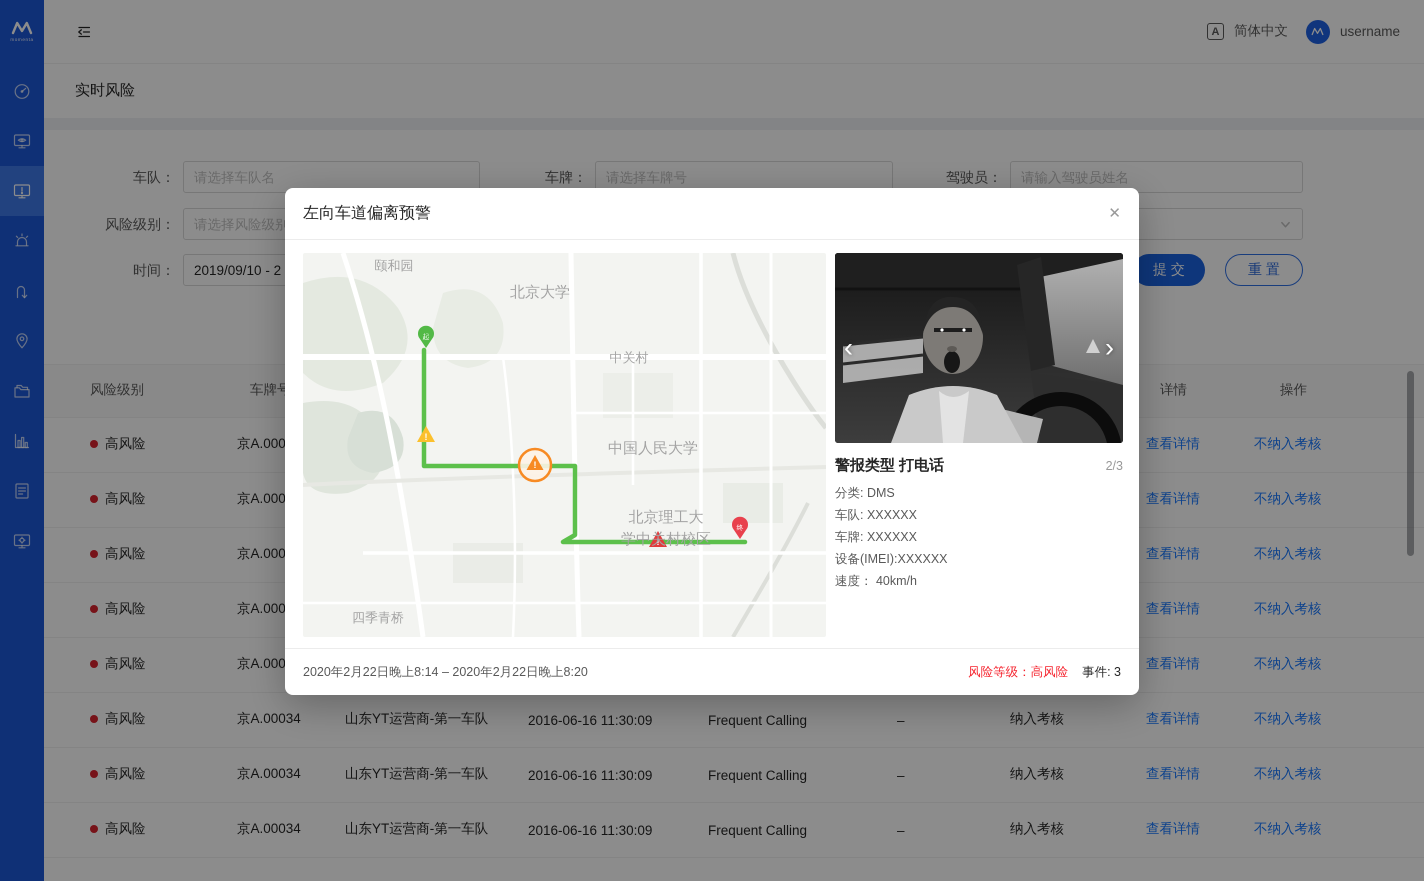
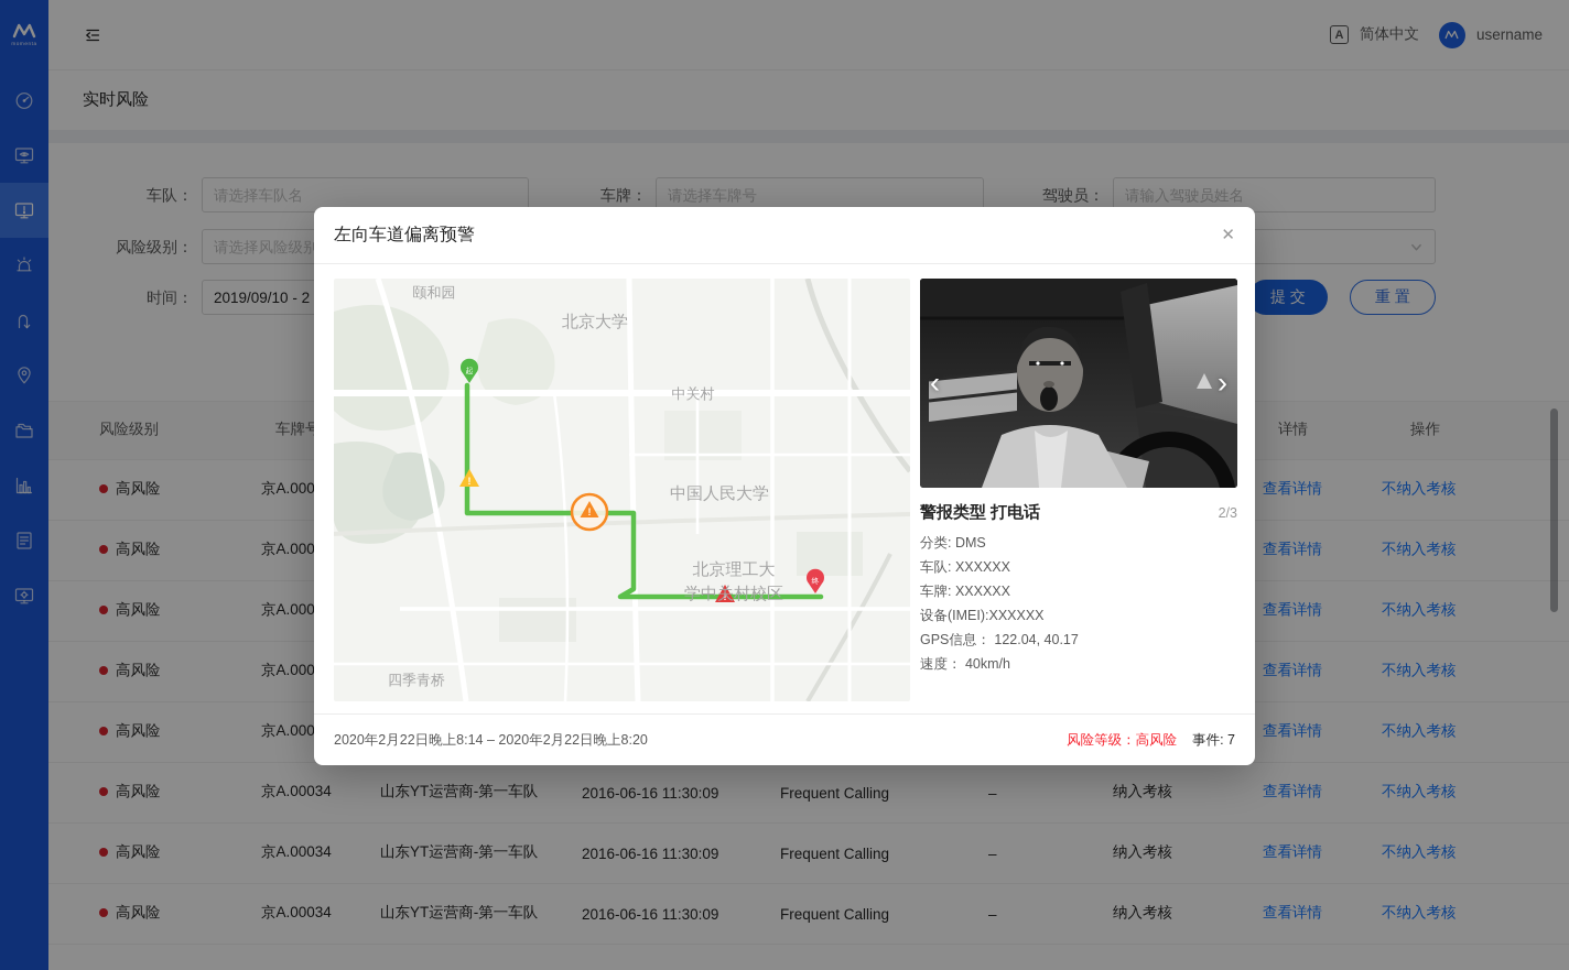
  A
  简体中文
  username
  实时风险
  车队：
  请选择车队名
  车牌：
  请选择车牌号
  驾驶员：
  请输入驾驶员姓名
  风险级别：
  请选择风险级别
  时间：
  2019/09/10 - 2
  提 交
  重 置
  风险级别
  车牌号
  详情
  操作
  高风险
  京A.000
  查看详情
  不纳入考核
  高风险
  京A.000
  查看详情
  不纳入考核
  高风险
  京A.000
  查看详情
  不纳入考核
  高风险
  京A.000
  查看详情
  不纳入考核
  高风险
  京A.000
  查看详情
  不纳入考核
  高风险
  京A.00034
  山东YT运营商-第一车队
  2016-06-16 11:30:09
  Frequent Calling
  –
  纳入考核
  查看详情
  不纳入考核
  高风险
  京A.00034
  山东YT运营商-第一车队
  2016-06-16 11:30:09
  Frequent Calling
  –
  纳入考核
  查看详情
  不纳入考核
  高风险
  京A.00034
  山东YT运营商-第一车队
  2016-06-16 11:30:09
  Frequent Calling
  –
  纳入考核
  查看详情
  不纳入考核
  左向车道偏离预警
  ✕
  !
  !
  !
  颐和园
  北京大学
  中关村
  中国人民大学
  北京理工大学中关村校区
  四季青桥
  ‹
  ›
  警报类型 打电话
  2/3
  分类: DMS
  车队: XXXXXX
  车牌: XXXXXX
  设备(IMEI):XXXXXX
+ GPS信息： 122.04, 40.17
  速度： 40km/h
  2020年2月22日晚上8:14 – 2020年2月22日晚上8:20
  风险等级：高风险
- 事件: 3
+ 事件: 7
